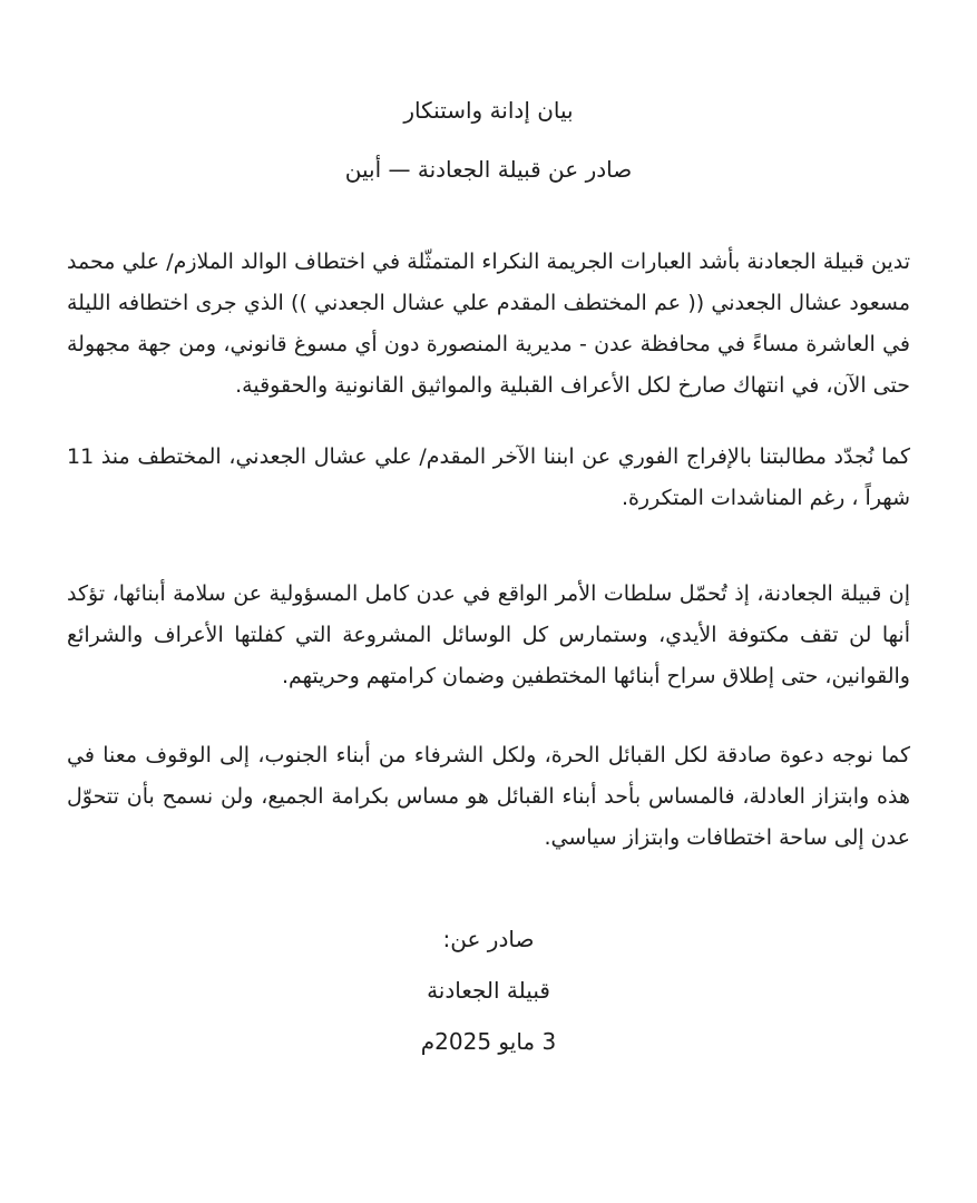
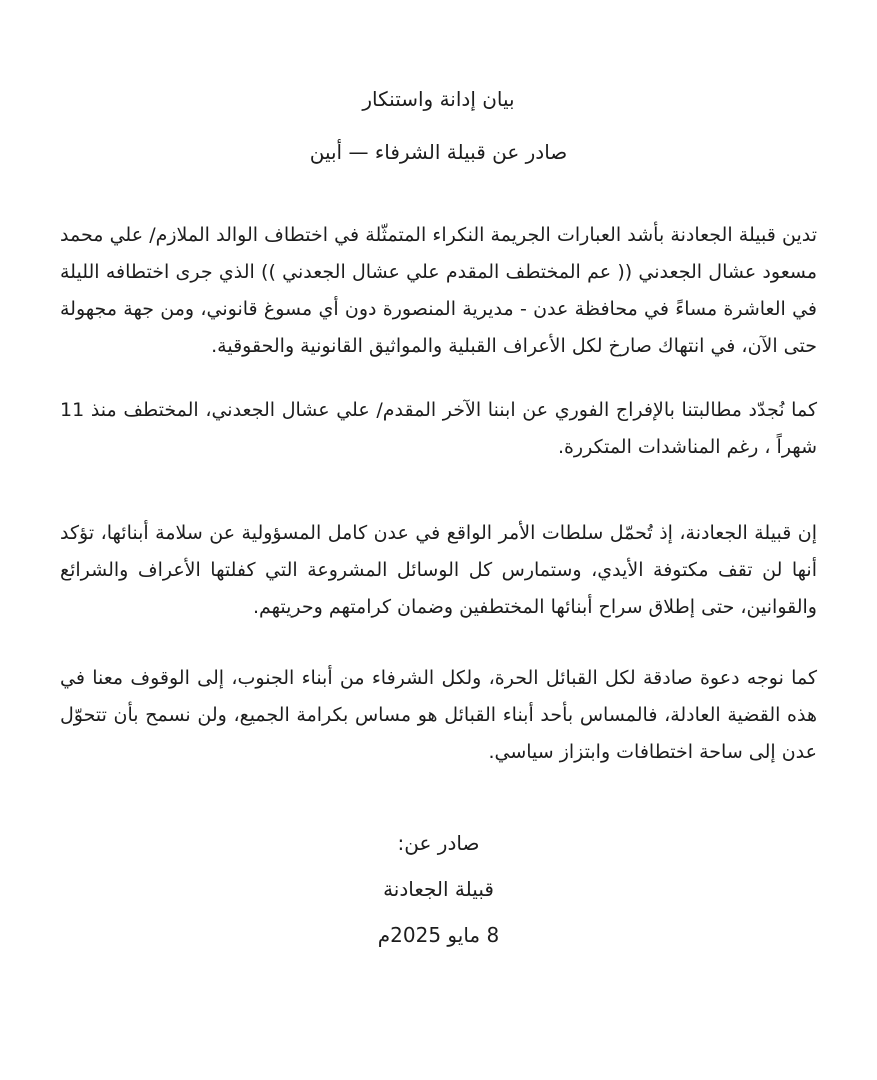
  بيان إدانة واستنكار
- صادر عن قبيلة الجعادنة — أبين
+ صادر عن قبيلة الشرفاء — أبين
  تدين قبيلة الجعادنة بأشد العبارات الجريمة النكراء المتمثّلة في اختطاف الوالد الملازم/ علي محمد مسعود عشال الجعدني (( عم المختطف المقدم علي عشال الجعدني )) الذي جرى اختطافه الليلة في العاشرة مساءً في محافظة عدن - مديرية المنصورة دون أي مسوغ قانوني، ومن جهة مجهولة حتى الآن، في انتهاك صارخ لكل الأعراف القبلية والمواثيق القانونية والحقوقية.
  كما نُجدّد مطالبتنا بالإفراج الفوري عن ابننا الآخر المقدم/ علي عشال الجعدني، المختطف منذ 11 شهراً ، رغم المناشدات المتكررة.
  إن قبيلة الجعادنة، إذ تُحمّل سلطات الأمر الواقع في عدن كامل المسؤولية عن سلامة أبنائها، تؤكد أنها لن تقف مكتوفة الأيدي، وستمارس كل الوسائل المشروعة التي كفلتها الأعراف والشرائع والقوانين، حتى إطلاق سراح أبنائها المختطفين وضمان كرامتهم وحريتهم.
- كما نوجه دعوة صادقة لكل القبائل الحرة، ولكل الشرفاء من أبناء الجنوب، إلى الوقوف معنا في هذه وابتزاز العادلة، فالمساس بأحد أبناء القبائل هو مساس بكرامة الجميع، ولن نسمح بأن تتحوّل عدن إلى ساحة اختطافات وابتزاز سياسي.
+ كما نوجه دعوة صادقة لكل القبائل الحرة، ولكل الشرفاء من أبناء الجنوب، إلى الوقوف معنا في هذه القضية العادلة، فالمساس بأحد أبناء القبائل هو مساس بكرامة الجميع، ولن نسمح بأن تتحوّل عدن إلى ساحة اختطافات وابتزاز سياسي.
  صادر عن:
  قبيلة الجعادنة
- 3 مايو 2025م
+ 8 مايو 2025م
